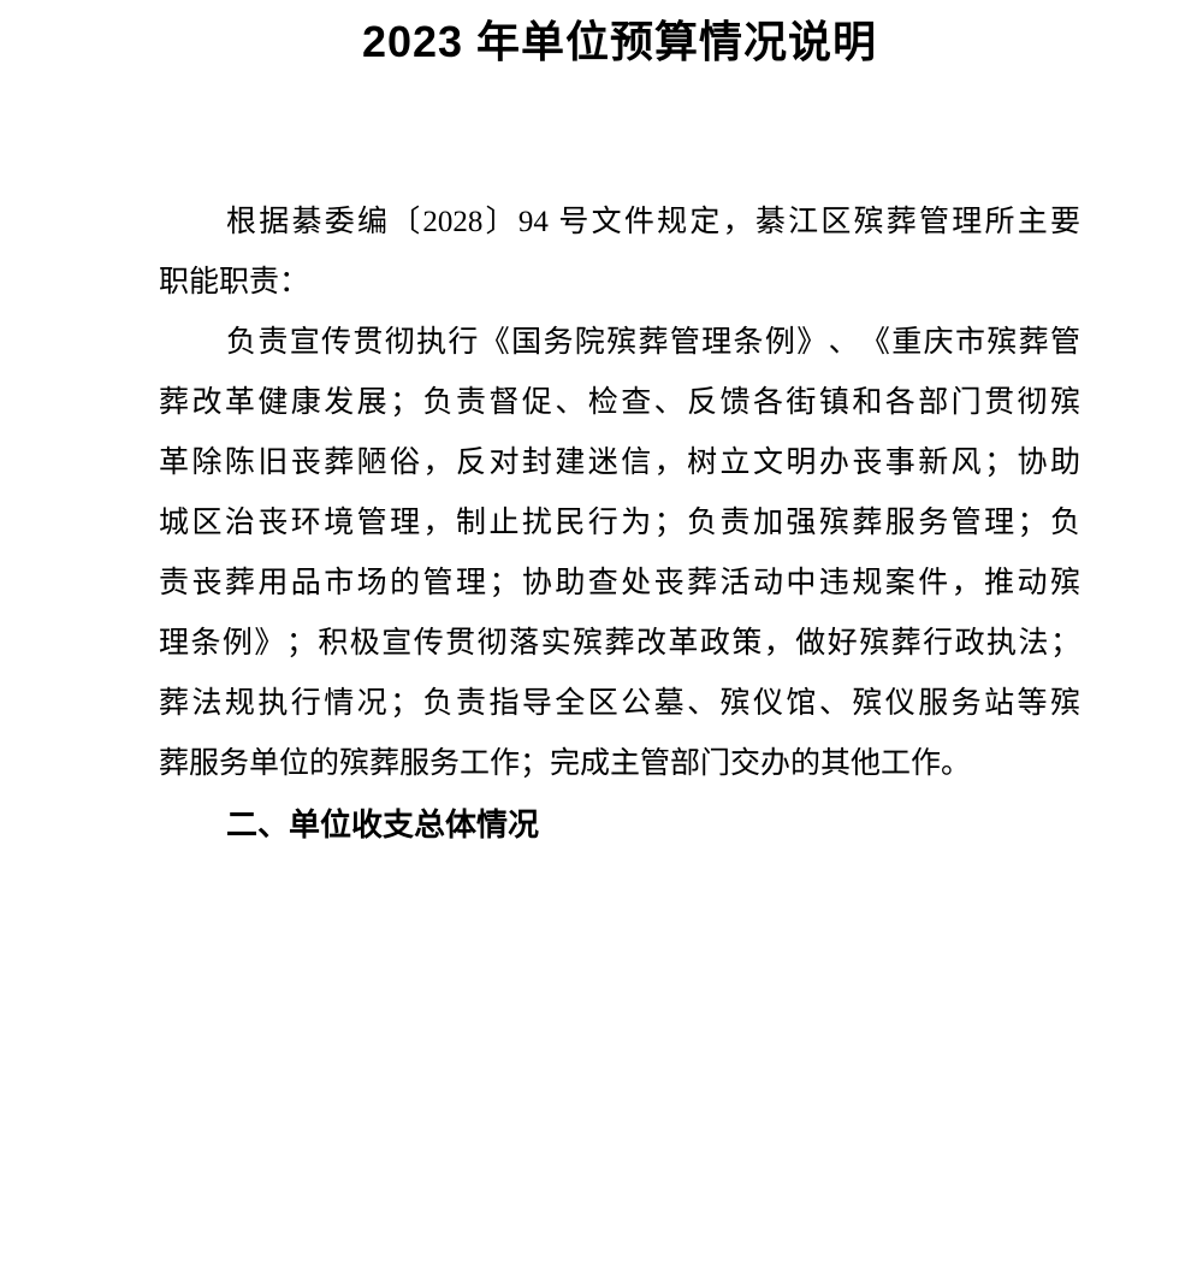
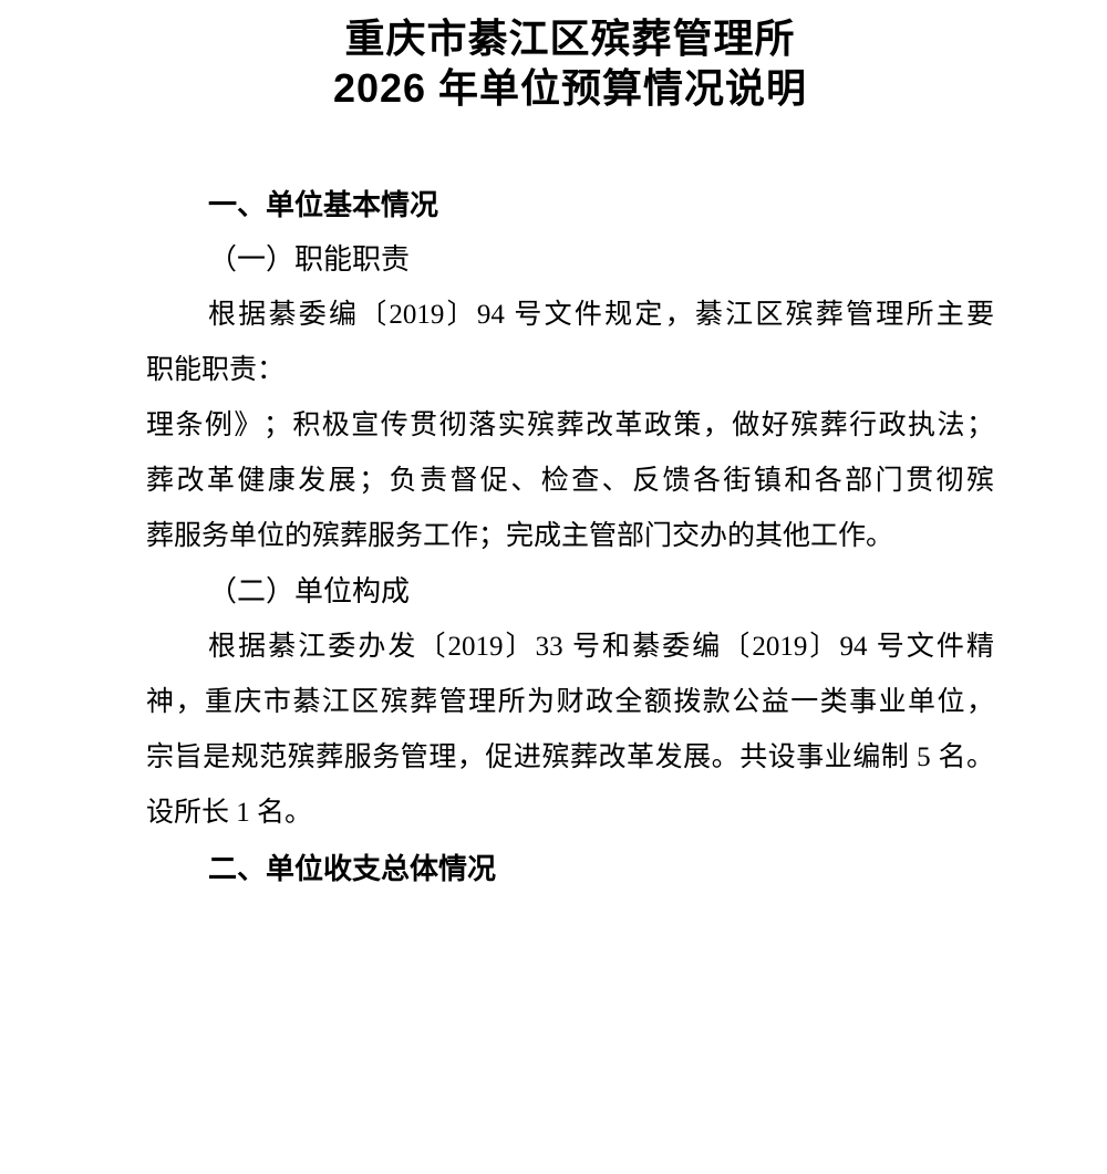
+ 重庆市綦江区殡葬管理所
- 2023 年单位预算情况说明
+ 2026 年单位预算情况说明
+ 一、单位基本情况
+ （一）职能职责
- 根据綦委编〔2028〕94 号文件规定，綦江区殡葬管理所主要
+ 根据綦委编〔2019〕94 号文件规定，綦江区殡葬管理所主要
  职能职责：
- 负责宣传贯彻执行《国务院殡葬管理条例》、《重庆市殡葬管
- 葬改革健康发展；负责督促、检查、反馈各街镇和各部门贯彻殡
+ 理条例》；积极宣传贯彻落实殡葬改革政策，做好殡葬行政执法；
- 革除陈旧丧葬陋俗，反对封建迷信，树立文明办丧事新风；协助
- 城区治丧环境管理，制止扰民行为；负责加强殡葬服务管理；负
- 责丧葬用品市场的管理；协助查处丧葬活动中违规案件，推动殡
- 理条例》；积极宣传贯彻落实殡葬改革政策，做好殡葬行政执法；
+ 葬改革健康发展；负责督促、检查、反馈各街镇和各部门贯彻殡
- 葬法规执行情况；负责指导全区公墓、殡仪馆、殡仪服务站等殡
  葬服务单位的殡葬服务工作；完成主管部门交办的其他工作。
+ （二）单位构成
+ 根据綦江委办发〔2019〕33 号和綦委编〔2019〕94 号文件精
+ 神，重庆市綦江区殡葬管理所为财政全额拨款公益一类事业单位，
+ 宗旨是规范殡葬服务管理，促进殡葬改革发展。共设事业编制 5 名。
+ 设所长 1 名。
  二、单位收支总体情况
